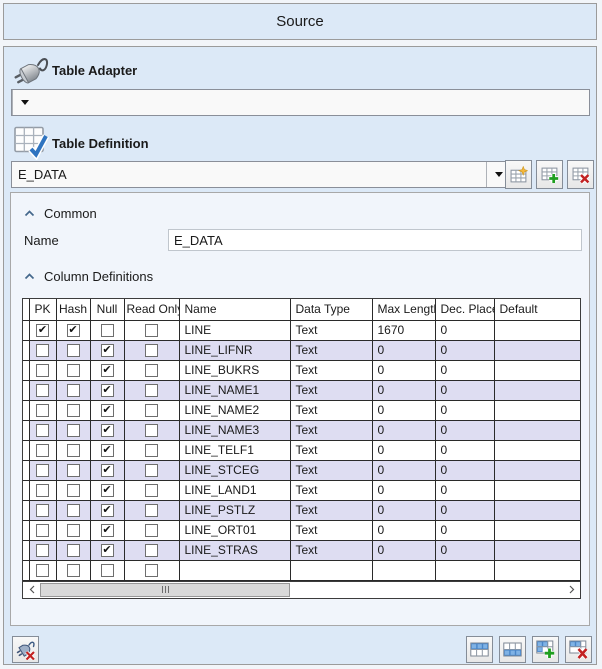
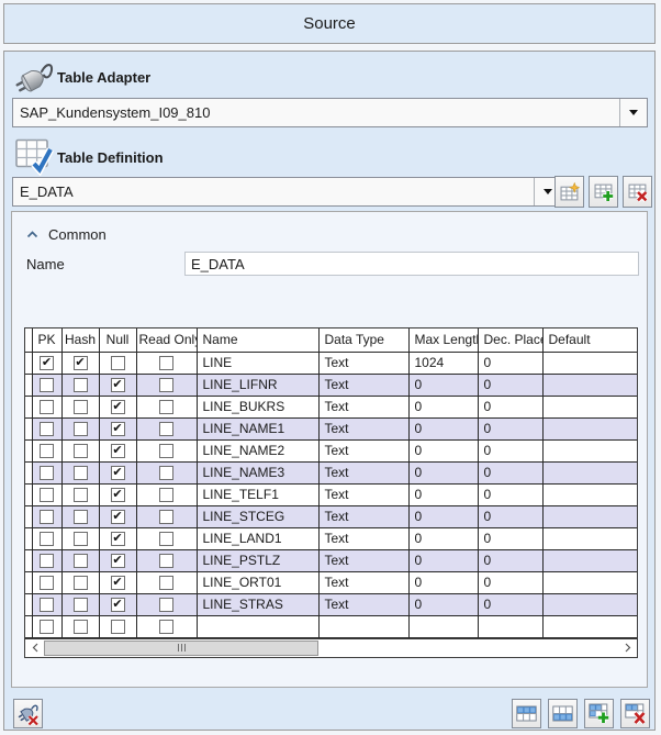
  Source
  Table Adapter
+ SAP_Kundensystem_I09_810
  Table Definition
  E_DATA
  Common
  Name
  E_DATA
- Column Definitions
  	PK	Hash	Null	Read Onl	Name	Data Type	Max Lengt	Dec. Plac	Default
- 	✔	✔			LINE	Text	1670	0
+ 	✔	✔			LINE	Text	1024	0
  			✔		LINE_LIFNR	Text	0	0
  			✔		LINE_BUKRS	Text	0	0
  			✔		LINE_NAME1	Text	0	0
  			✔		LINE_NAME2	Text	0	0
  			✔		LINE_NAME3	Text	0	0
  			✔		LINE_TELF1	Text	0	0
  			✔		LINE_STCEG	Text	0	0
  			✔		LINE_LAND1	Text	0	0
  			✔		LINE_PSTLZ	Text	0	0
  			✔		LINE_ORT01	Text	0	0
  			✔		LINE_STRAS	Text	0	0
